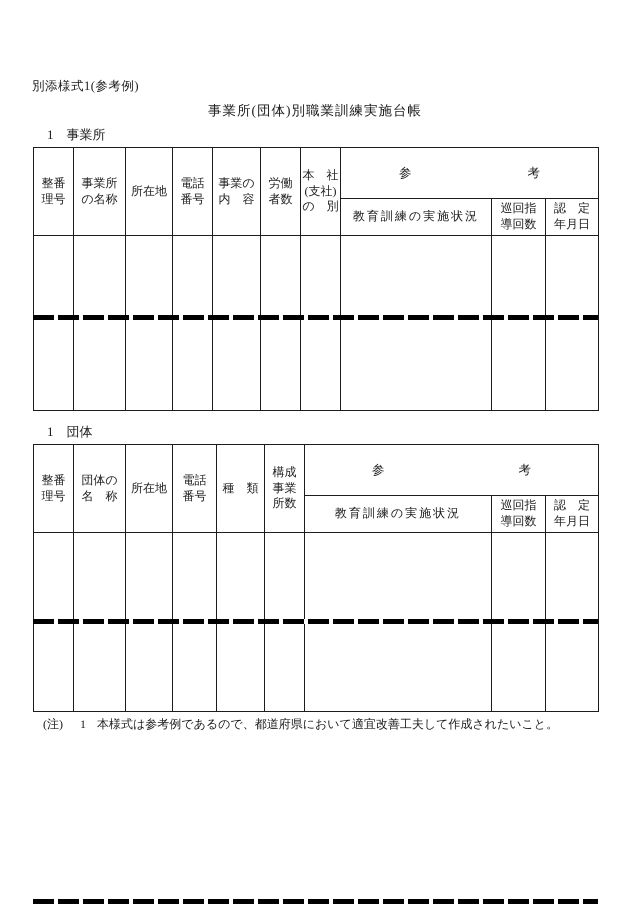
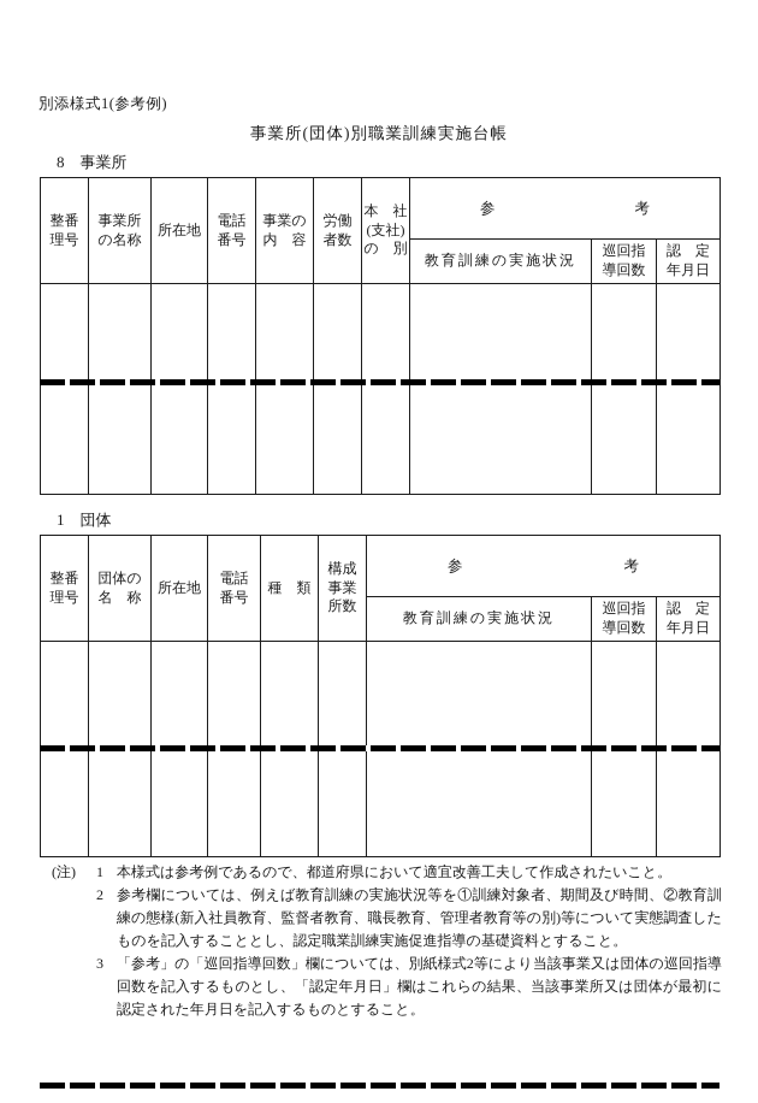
  別添様式1(参考例)
  事業所(団体)別職業訓練実施台帳
- 1 事業所
+ 8 事業所
  整番 理号	事業所 の名称	所在地	電話 番号	事業の 内 容	労働 者数	本 社 (支社) の 別	参 考
  教育訓練の実施状況	巡回指 導回数	認 定 年月日
  1 団体
  整番 理号	団体の 名 称	所在地	電話 番号	種 類	構成 事業 所数	参 考
  教育訓練の実施状況	巡回指 導回数	認 定 年月日
  (注)
  1
  本様式は参考例であるので、都道府県において適宜改善工夫して作成されたいこと。
+ 2
+ 参考欄については、例えば教育訓練の実施状況等を①訓練対象者、期間及び時間、②教育訓練の態様(新入社員教育、監督者教育、職長教育、管理者教育等の別)等について実態調査したものを記入することとし、認定職業訓練実施促進指導の基礎資料とすること。
+ 3
+ 「参考」の「巡回指導回数」欄については、別紙様式2等により当該事業又は団体の巡回指導回数を記入するものとし、「認定年月日」欄はこれらの結果、当該事業所又は団体が最初に認定された年月日を記入するものとすること。
